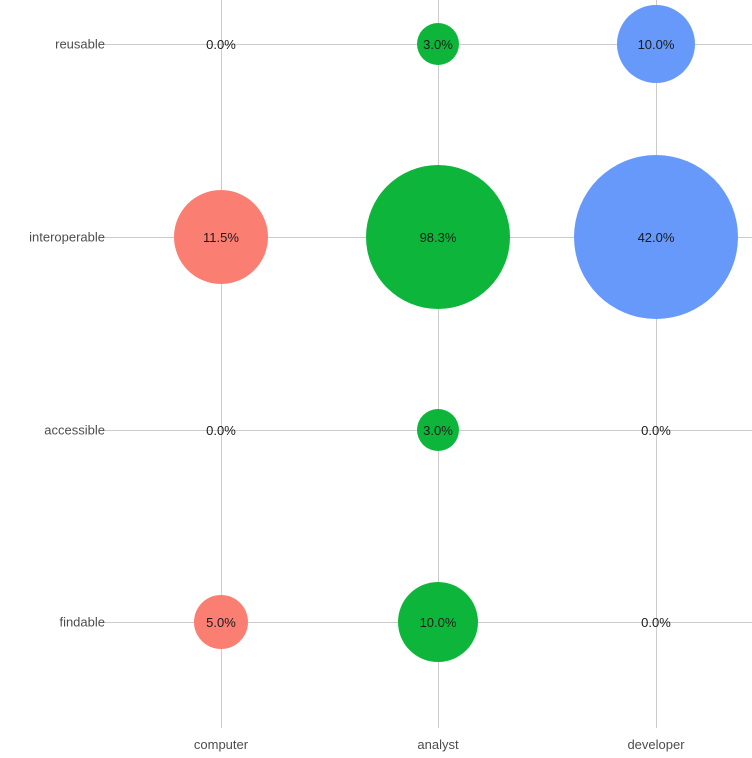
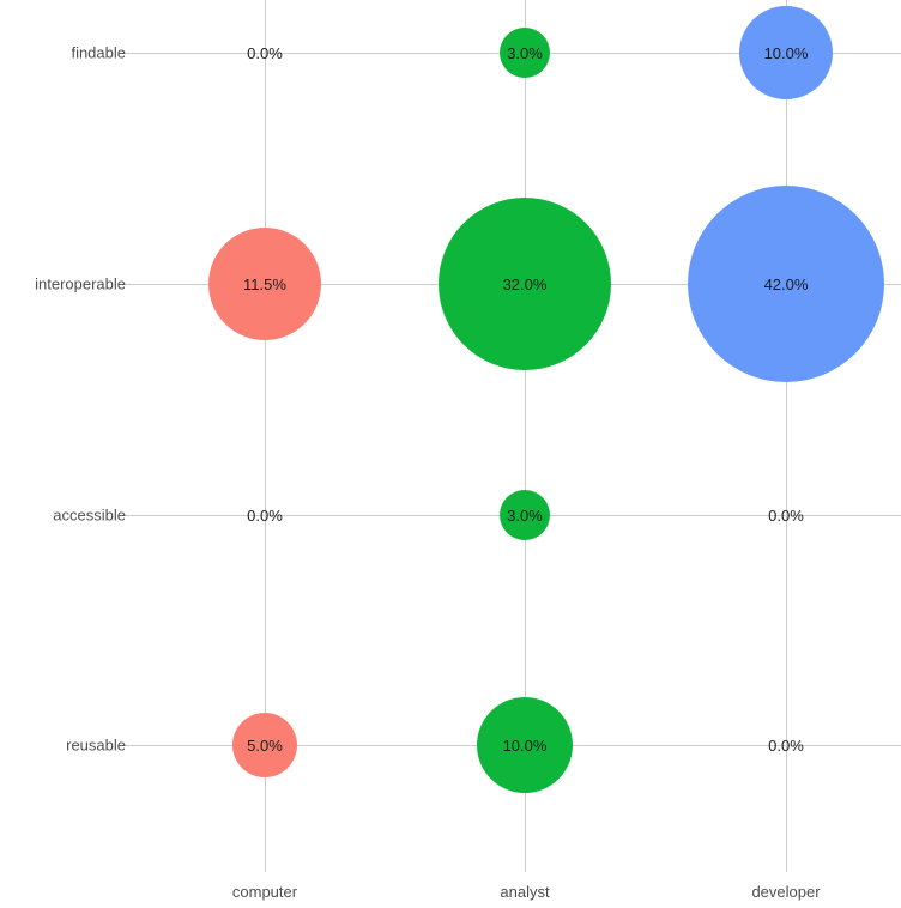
- reusable
+ findable
  interoperable
  accessible
- findable
+ reusable
  computer
  analyst
  developer
  0.0%
  3.0%
  10.0%
  11.5%
- 98.3%
+ 32.0%
  42.0%
  0.0%
  3.0%
  0.0%
  5.0%
  10.0%
  0.0%
